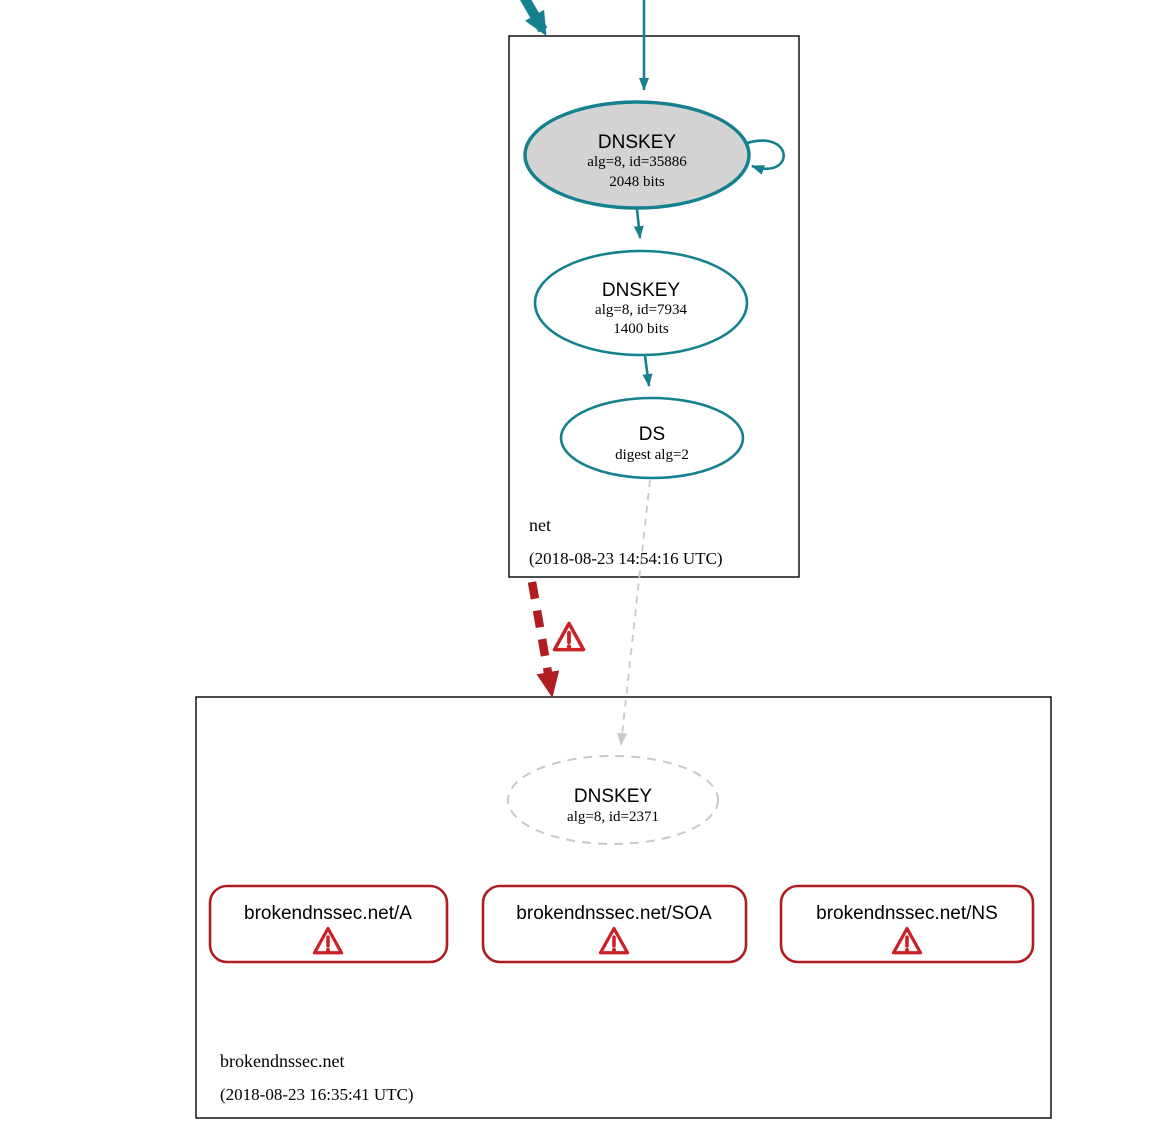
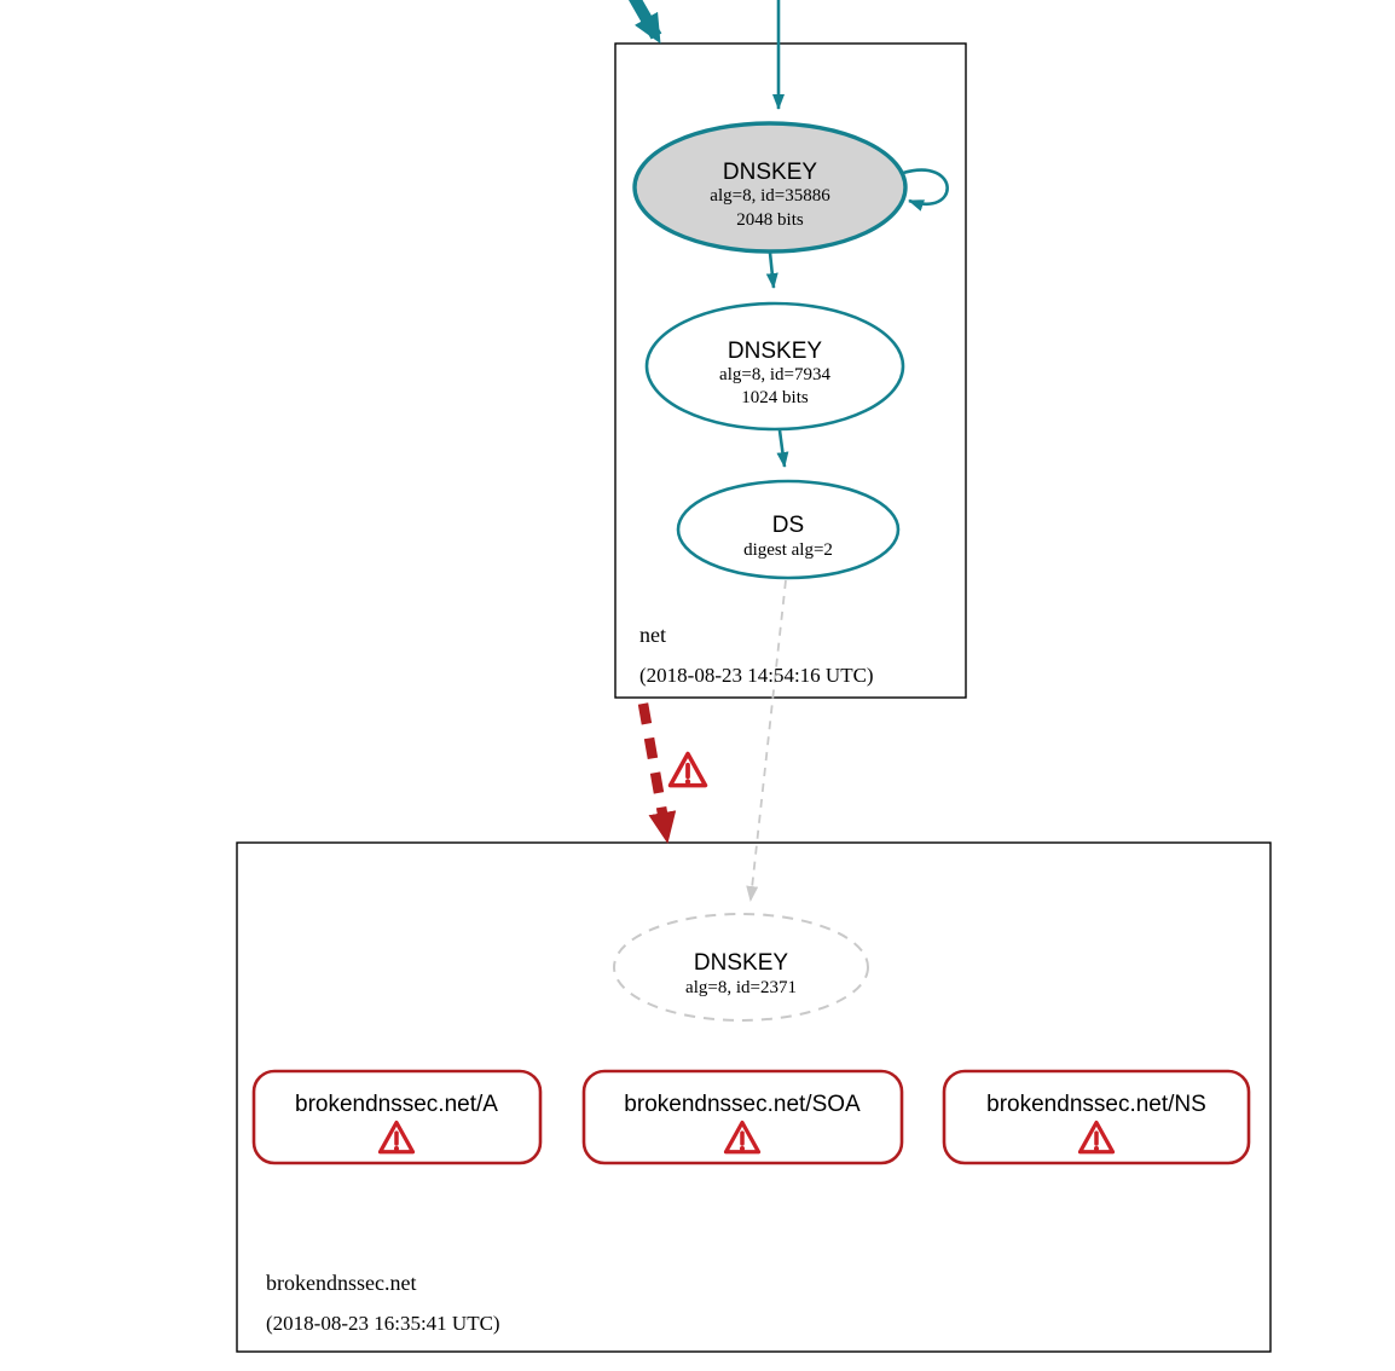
  DNSKEY
  alg=8, id=35886
  2048 bits
  DNSKEY
  alg=8, id=7934
- 1400 bits
+ 1024 bits
  DS
  digest alg=2
  net
  (2018-08-23 14:54:16 UTC)
  DNSKEY
  alg=8, id=2371
  brokendnssec.net/A
  brokendnssec.net/SOA
  brokendnssec.net/NS
  brokendnssec.net
  (2018-08-23 16:35:41 UTC)
